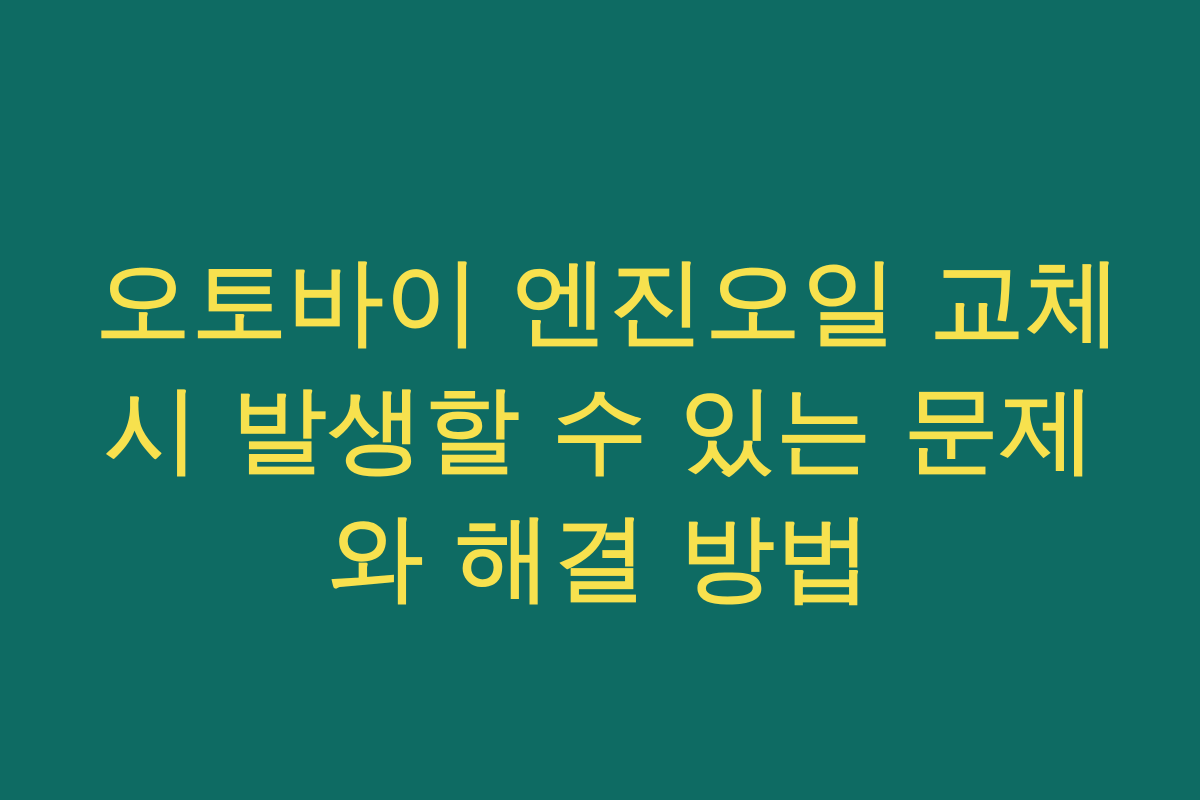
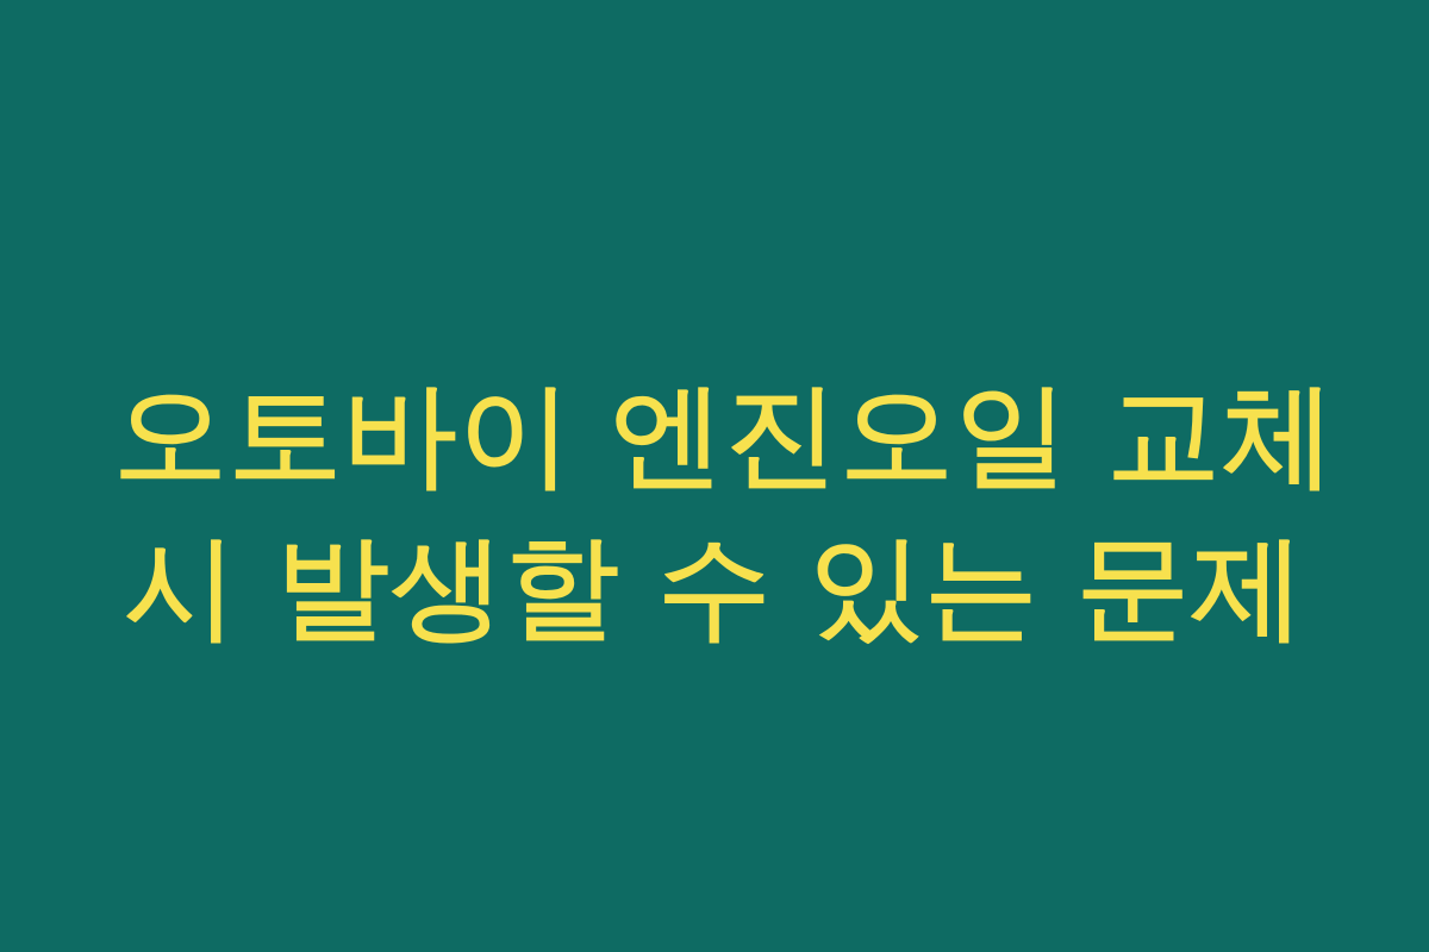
  오토바이 엔진오일 교체
  시 발생할 수 있는 문제
- 와 해결 방법
